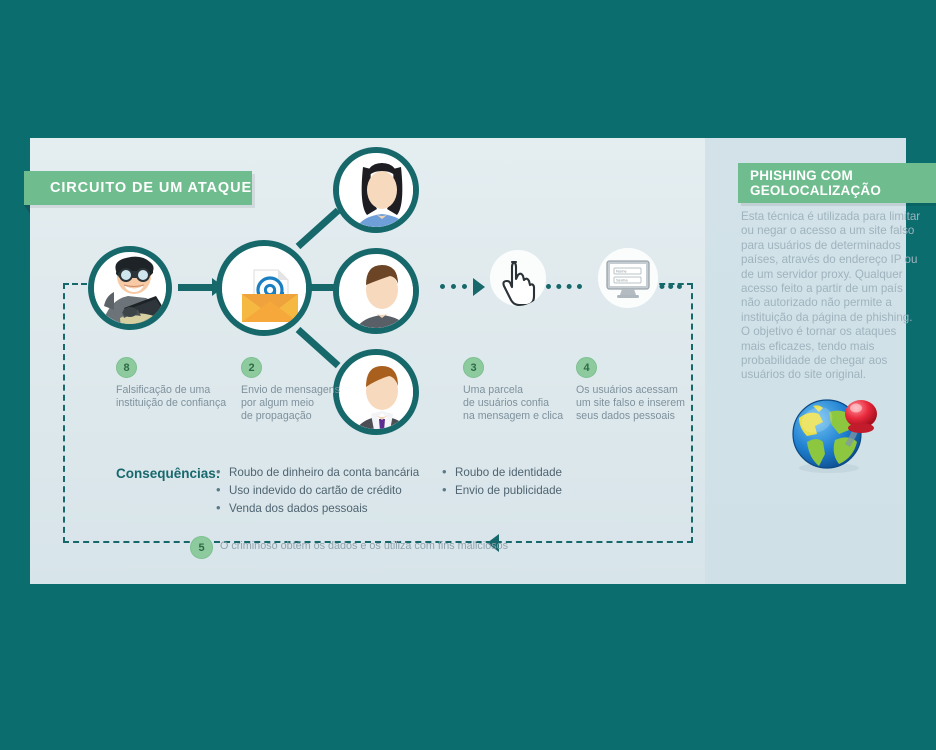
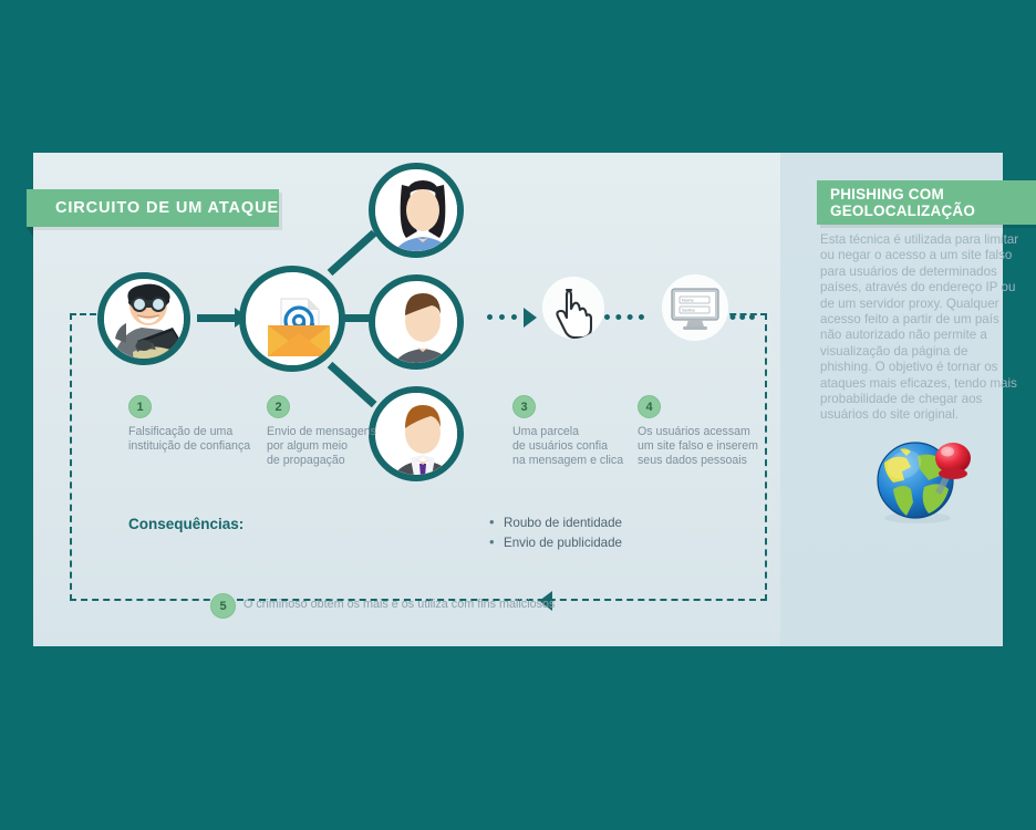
  CIRCUITO DE UM ATAQUE
- 8
+ 1
  Falsificação de uma
  instituição de confiança
  2
  Envio de mensagens
  por algum meio
  de propagação
  3
  Uma parcela
  de usuários confia
  na mensagem e clica
  4
  Os usuários acessam
  um site falso e inserem
  seus dados pessoais
  Consequências:
- Roubo de dinheiro da conta bancária
- Uso indevido do cartão de crédito
- Venda dos dados pessoais
  Roubo de identidade
  Envio de publicidade
  5
- O criminoso obtém os dados e os utiliza com fins maliciosos
+ O criminoso obtém os mais e os utiliza com fins maliciosos
  PHISHING COM
  GEOLOCALIZAÇÃO
- Esta técnica é utilizada para limitar ou negar o acesso a um site falso para usuários de determinados países, através do endereço IP ou de um servidor proxy. Qualquer acesso feito a partir de um país não autorizado não permite a instituição da página de phishing. O objetivo é tornar os ataques mais eficazes, tendo mais probabilidade de chegar aos usuários do site original.
+ Esta técnica é utilizada para limitar ou negar o acesso a um site falso para usuários de determinados países, através do endereço IP ou de um servidor proxy. Qualquer acesso feito a partir de um país não autorizado não permite a visualização da página de phishing. O objetivo é tornar os ataques mais eficazes, tendo mais probabilidade de chegar aos usuários do site original.
